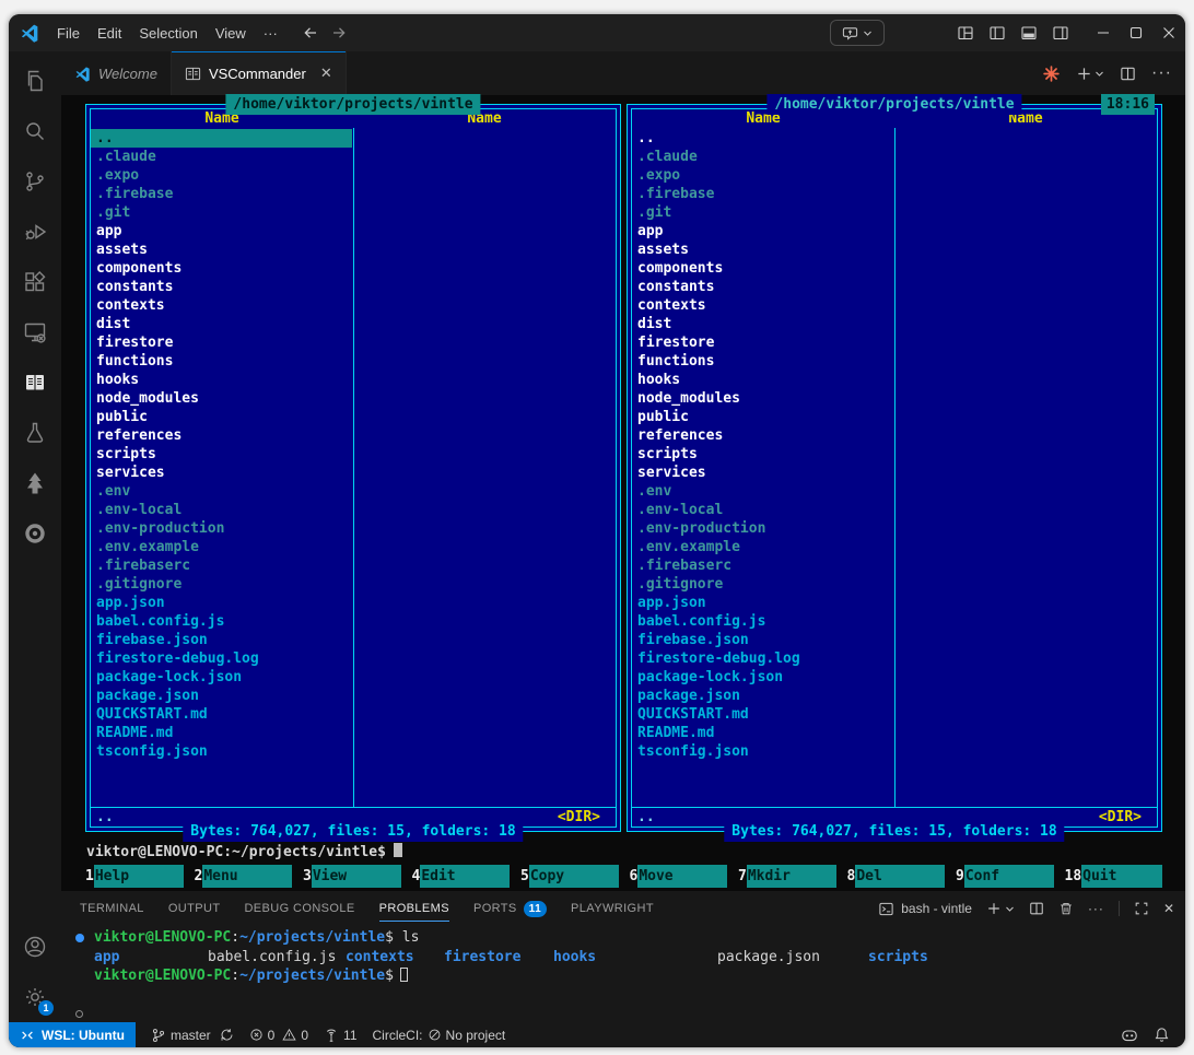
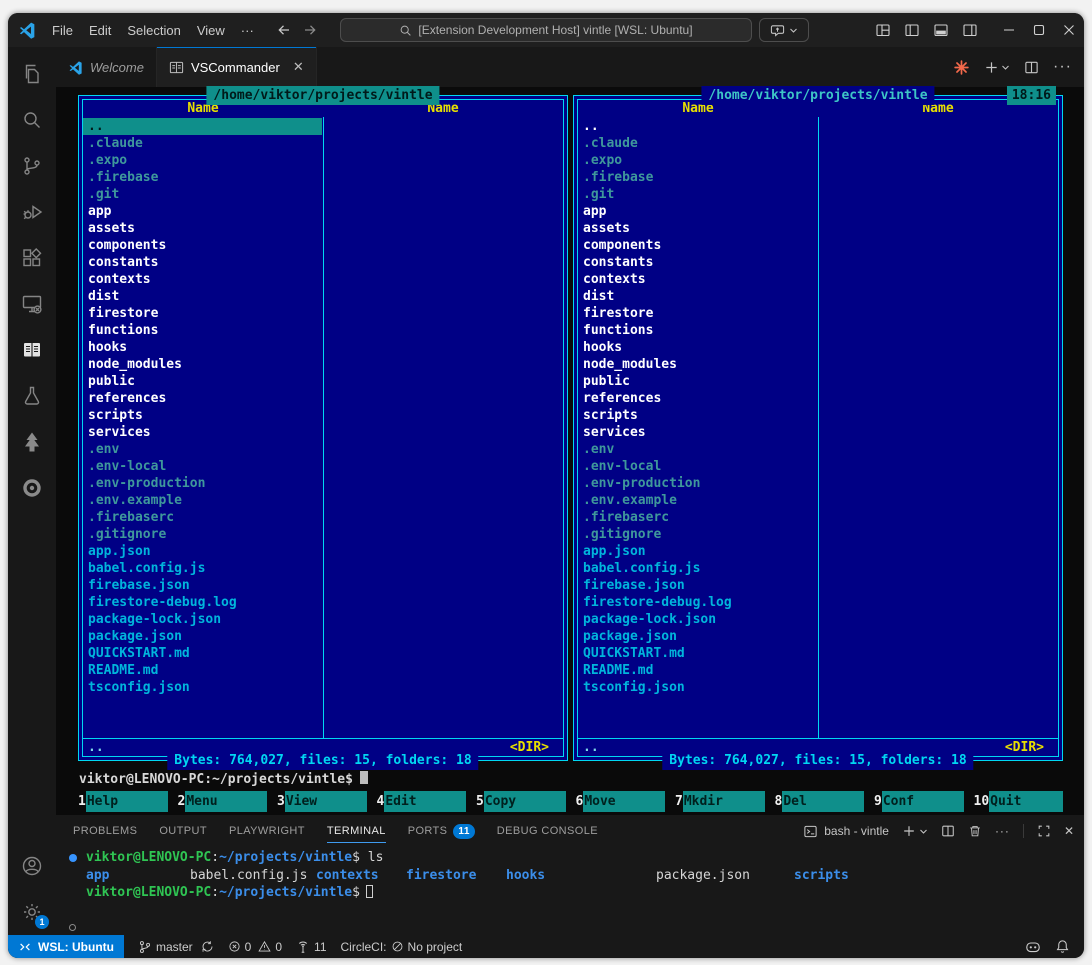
  File
  Edit
  Selection
  View
  ···
+ [Extension Development Host] vintle [WSL: Ubuntu]
  1
  Welcome
  VSCommander
  ✕
  ···
  /home/viktor/projects/vintle
  Name
  Name
  ..
  .claude
  .expo
  .firebase
  .git
  app
  assets
  components
  constants
  contexts
  dist
  firestore
  functions
  hooks
  node_modules
  public
  references
  scripts
  services
  .env
  .env-local
  .env-production
  .env.example
  .firebaserc
  .gitignore
  app.json
  babel.config.js
  firebase.json
  firestore-debug.log
  package-lock.json
  package.json
  QUICKSTART.md
  README.md
  tsconfig.json
  ..
  <DIR>
  Bytes: 764,027, files: 15, folders: 18
  /home/viktor/projects/vintle
  18:16
  Name
  Name
  ..
  .claude
  .expo
  .firebase
  .git
  app
  assets
  components
  constants
  contexts
  dist
  firestore
  functions
  hooks
  node_modules
  public
  references
  scripts
  services
  .env
  .env-local
  .env-production
  .env.example
  .firebaserc
  .gitignore
  app.json
  babel.config.js
  firebase.json
  firestore-debug.log
  package-lock.json
  package.json
  QUICKSTART.md
  README.md
  tsconfig.json
  ..
  <DIR>
  Bytes: 764,027, files: 15, folders: 18
  viktor@LENOVO-PC:~/projects/vintle$
  1
  Help
  2
  Menu
  3
  View
  4
  Edit
  5
  Copy
  6
  Move
  7
  Mkdir
  8
  Del
  9
  Conf
- 18
+ 10
  Quit
- TERMINAL
+ PROBLEMS
  OUTPUT
- DEBUG CONSOLE
+ PLAYWRIGHT
- PROBLEMS
+ TERMINAL
  PORTS
  11
- PLAYWRIGHT
+ DEBUG CONSOLE
  bash - vintle
  ···
  ✕
  viktor@LENOVO-PC:~/projects/vintle$ ls
  app babel.config.js contexts firestore hooks package.json scripts
  viktor@LENOVO-PC:~/projects/vintle$
  WSL: Ubuntu
  master
  0
  0
  11
  CircleCI:
  No project
